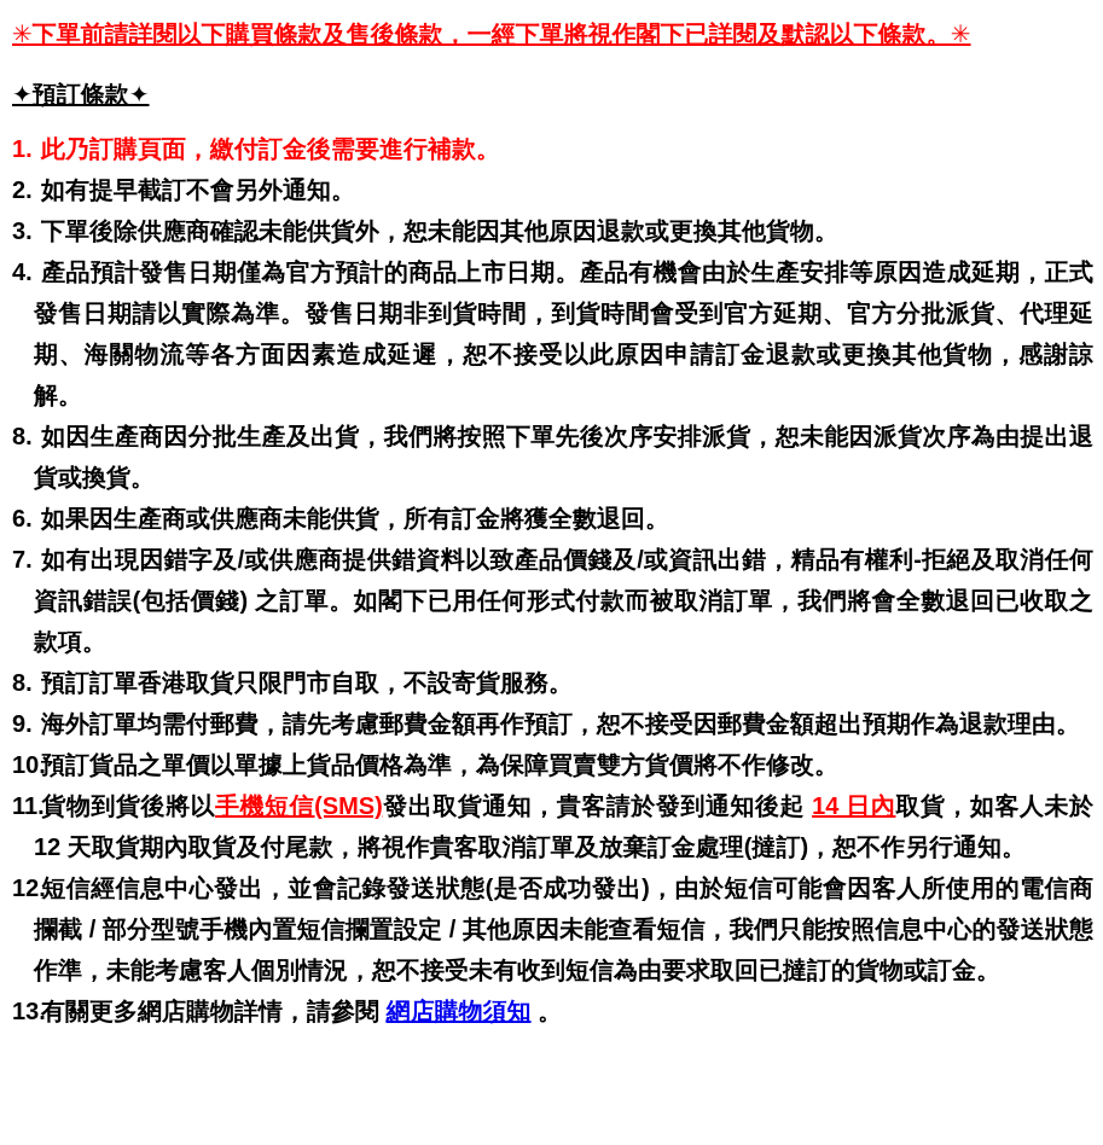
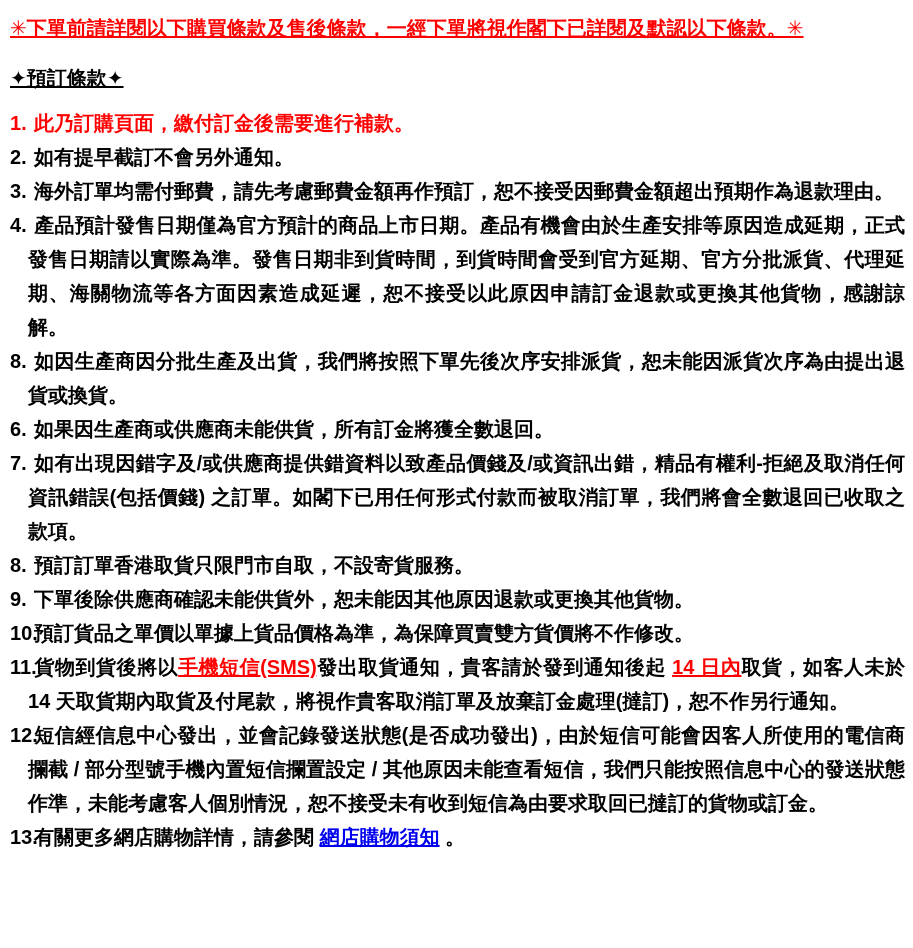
  ✳下單前請詳閱以下購買條款及售後條款，一經下單將視作閣下已詳閱及默認以下條款。✳
  ✦預訂條款✦
  1. 此乃訂購頁面，繳付訂金後需要進行補款。
  2. 如有提早截訂不會另外通知。
- 3. 下單後除供應商確認未能供貨外，恕未能因其他原因退款或更換其他貨物。
+ 3. 海外訂單均需付郵費，請先考慮郵費金額再作預訂，恕不接受因郵費金額超出預期作為退款理由。
  4. 產品預計發售日期僅為官方預計的商品上市日期。產品有機會由於生產安排等原因造成延期，正式發售日期請以實際為準。發售日期非到貨時間，到貨時間會受到官方延期、官方分批派貨、代理延期、海關物流等各方面因素造成延遲，恕不接受以此原因申請訂金退款或更換其他貨物，感謝諒解。
  8. 如因生產商因分批生產及出貨，我們將按照下單先後次序安排派貨，恕未能因派貨次序為由提出退貨或換貨。
  6. 如果因生產商或供應商未能供貨，所有訂金將獲全數退回。
  7. 如有出現因錯字及/或供應商提供錯資料以致產品價錢及/或資訊出錯，精品有權利-拒絕及取消任何資訊錯誤(包括價錢) 之訂單。如閣下已用任何形式付款而被取消訂單，我們將會全數退回已收取之款項。
  8. 預訂訂單香港取貨只限門市自取，不設寄貨服務。
- 9. 海外訂單均需付郵費，請先考慮郵費金額再作預訂，恕不接受因郵費金額超出預期作為退款理由。
+ 9. 下單後除供應商確認未能供貨外，恕未能因其他原因退款或更換其他貨物。
  10預訂貨品之單價以單據上貨品價格為準，為保障買賣雙方貨價將不作修改。
- 11.貨物到貨後將以手機短信(SMS)發出取貨通知，貴客請於發到通知後起 14 日內取貨，如客人未於 12 天取貨期內取貨及付尾款，將視作貴客取消訂單及放棄訂金處理(撻訂)，恕不作另行通知。
+ 11.貨物到貨後將以手機短信(SMS)發出取貨通知，貴客請於發到通知後起 14 日內取貨，如客人未於 14 天取貨期內取貨及付尾款，將視作貴客取消訂單及放棄訂金處理(撻訂)，恕不作另行通知。
  12短信經信息中心發出，並會記錄發送狀態(是否成功發出)，由於短信可能會因客人所使用的電信商攔截 / 部分型號手機內置短信攔置設定 / 其他原因未能查看短信，我們只能按照信息中心的發送狀態作準，未能考慮客人個別情況，恕不接受未有收到短信為由要求取回已撻訂的貨物或訂金。
  13有關更多網店購物詳情，請參閱 網店購物須知 。
